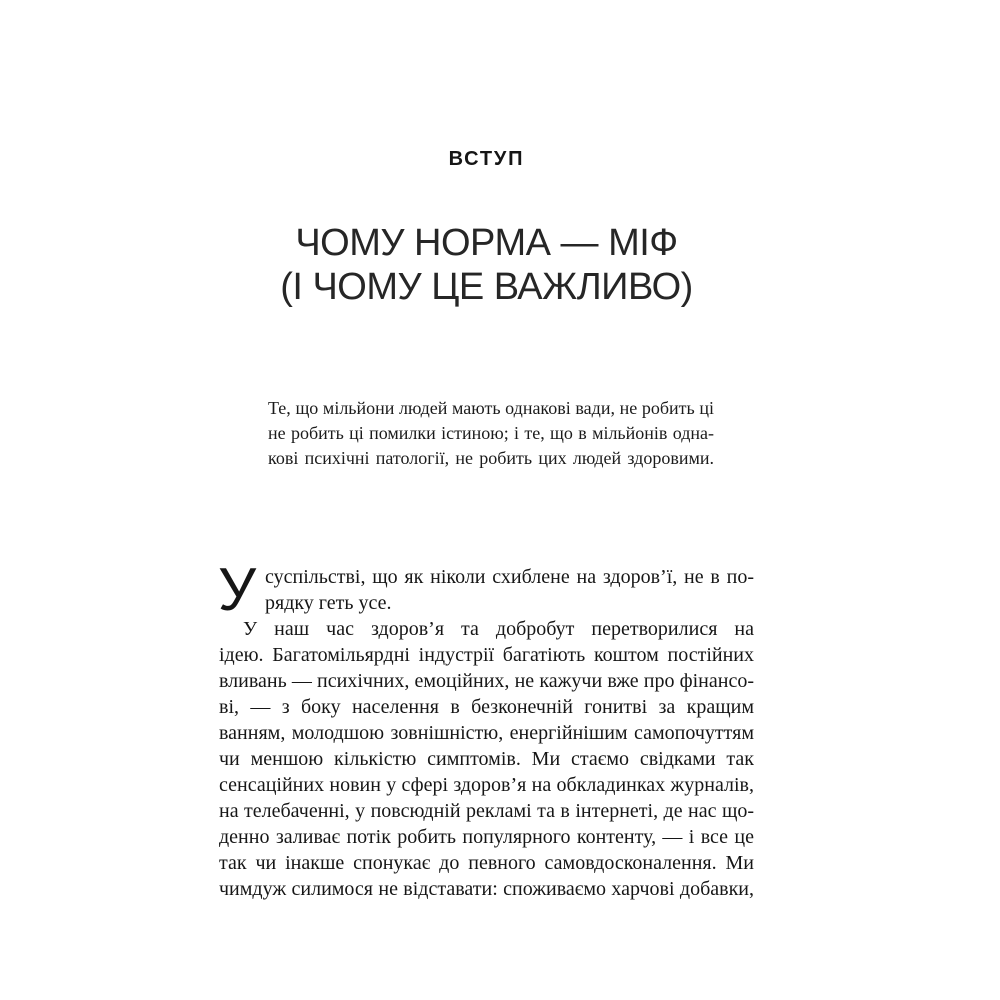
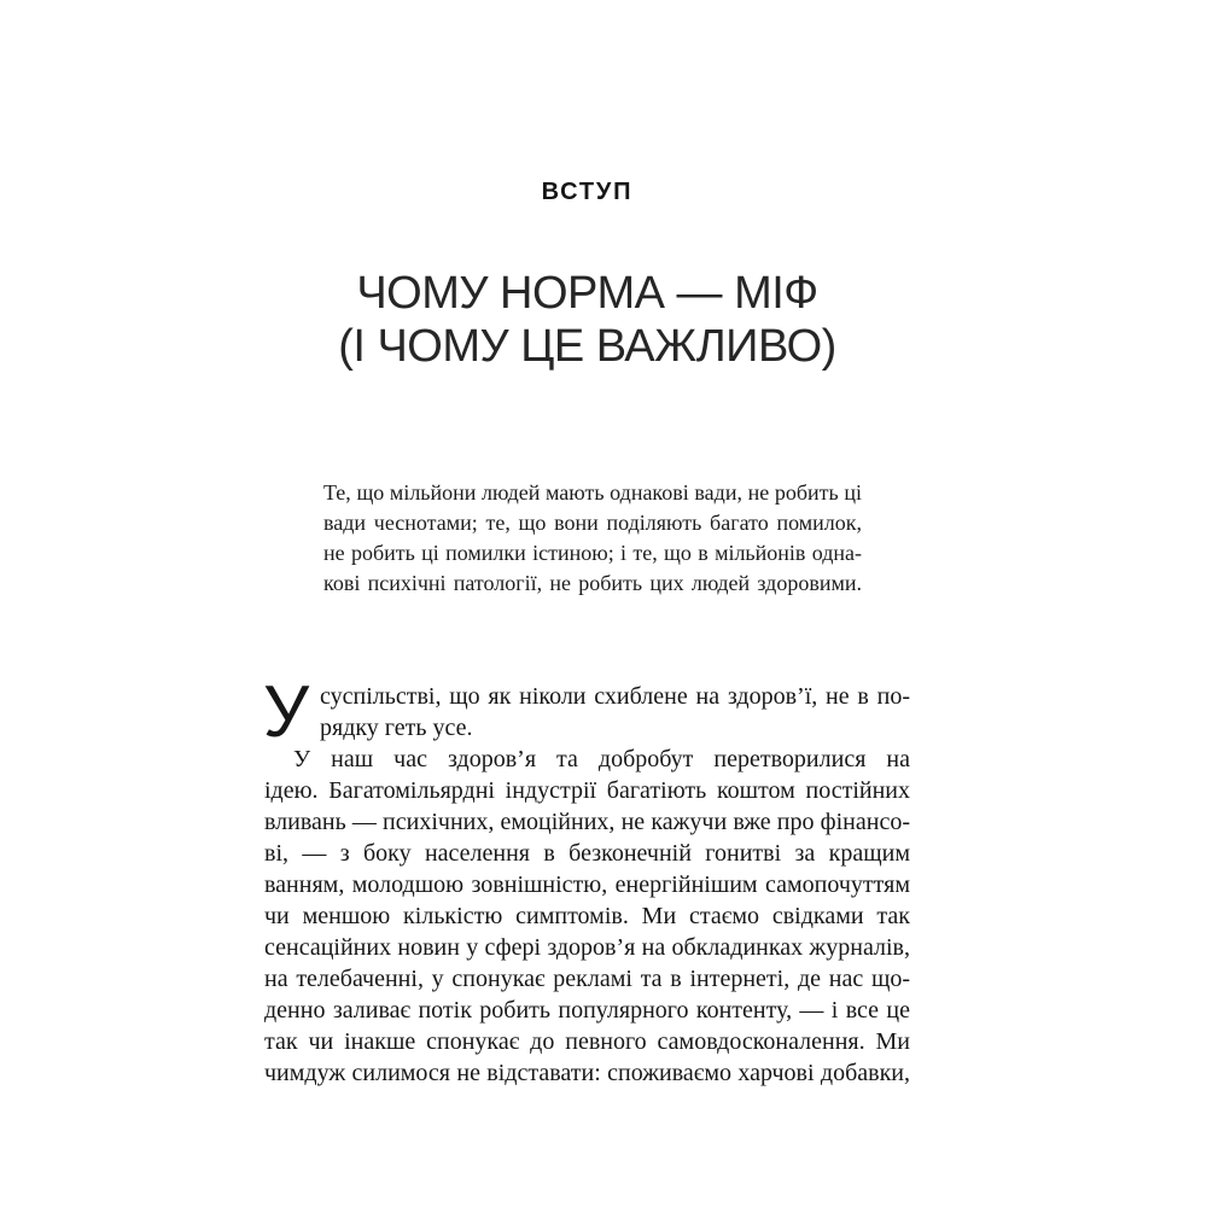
  ВСТУП
  ЧОМУ НОРМА — МІФ
  (І ЧОМУ ЦЕ ВАЖЛИВО)
  Те, що мільйони людей мають однакові вади, не робить ці
+ вади чеснотами; те, що вони поділяють багато помилок,
  не робить ці помилки істиною; і те, що в мільйонів одна-
  кові психічні патології, не робить цих людей здоровими.
  У
  суспільстві, що як ніколи схиблене на здоров’ї, не в по-
  рядку геть усе.
  У наш час здоров’я та добробут перетворилися на
  ідею. Багатомільярдні індустрії багатіють коштом постійних
  вливань — психічних, емоційних, не кажучи вже про фінансо-
  ві, — з боку населення в безконечній гонитві за кращим
  ванням, молодшою зовнішністю, енергійнішим самопочуттям
  чи меншою кількістю симптомів. Ми стаємо свідками так
  сенсаційних новин у сфері здоров’я на обкладинках журналів,
- на телебаченні, у повсюдній рекламі та в інтернеті, де нас що-
+ на телебаченні, у спонукає рекламі та в інтернеті, де нас що-
  денно заливає потік робить популярного контенту, — і все це
  так чи інакше спонукає до певного самовдосконалення. Ми
  чимдуж силимося не відставати: споживаємо харчові добавки,
